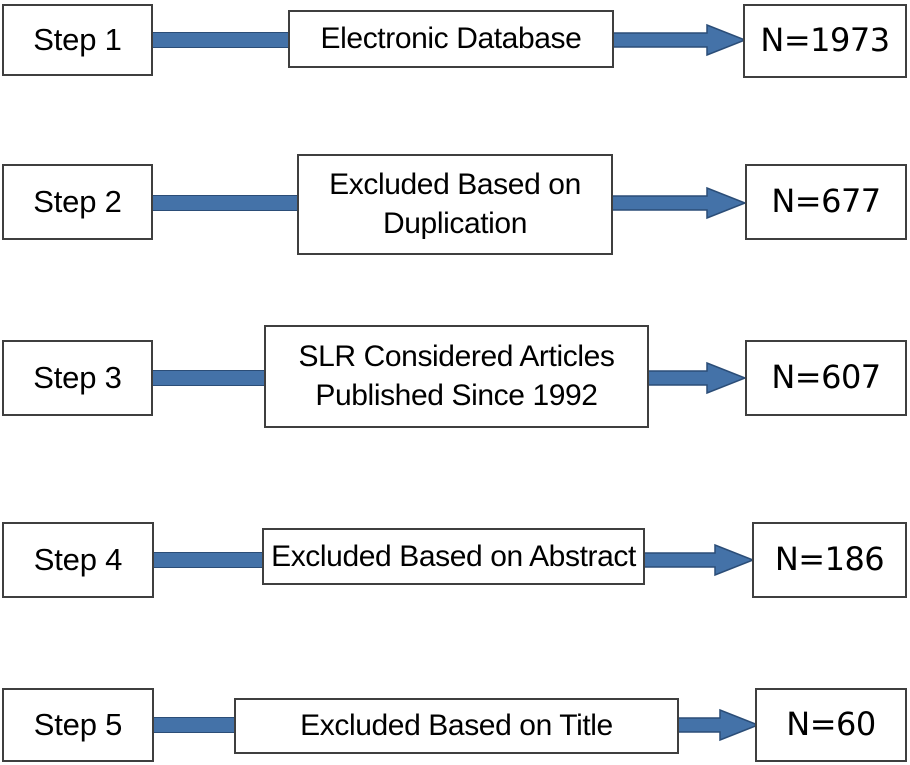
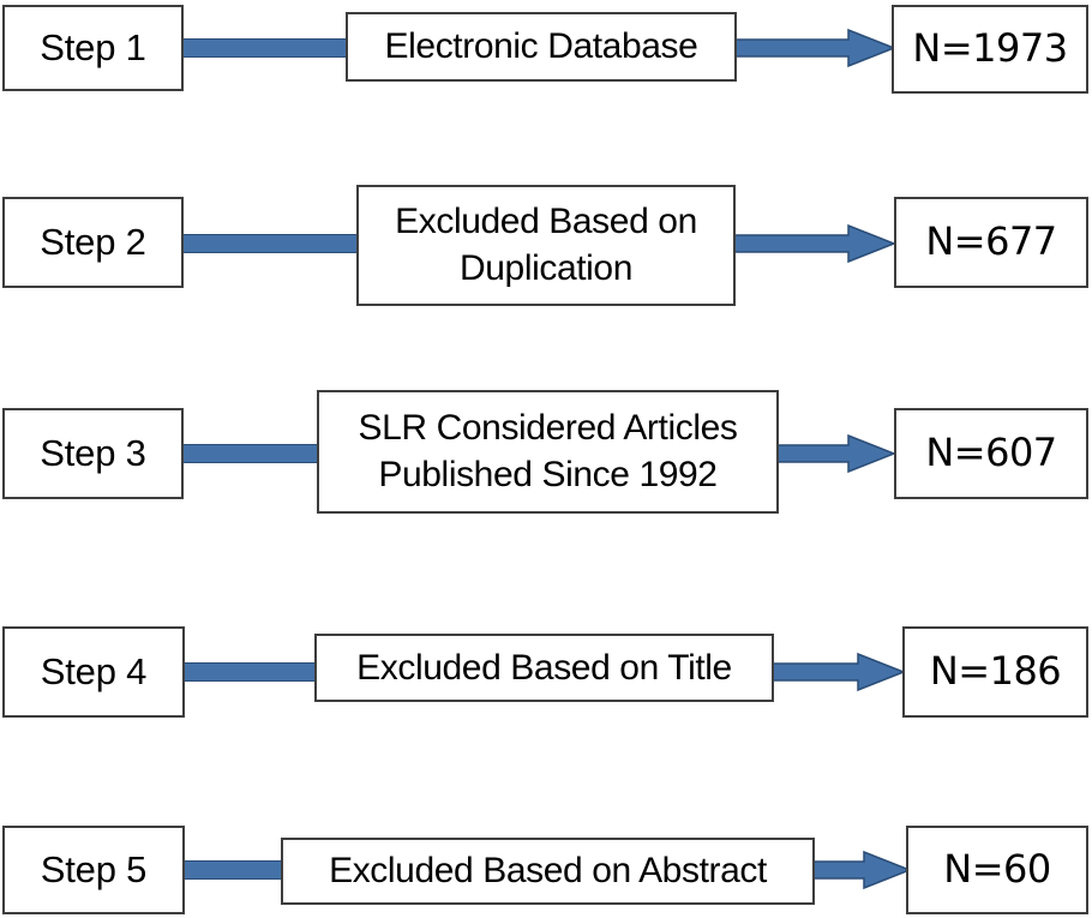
  Step 1
  Electronic Database
  N=1973
  Step 2
  Excluded Based on
  Duplication
  N=677
  Step 3
  SLR Considered Articles
  Published Since 1992
  N=607
  Step 4
- Excluded Based on Abstract
+ Excluded Based on Title
  N=186
  Step 5
- Excluded Based on Title
+ Excluded Based on Abstract
  N=60
